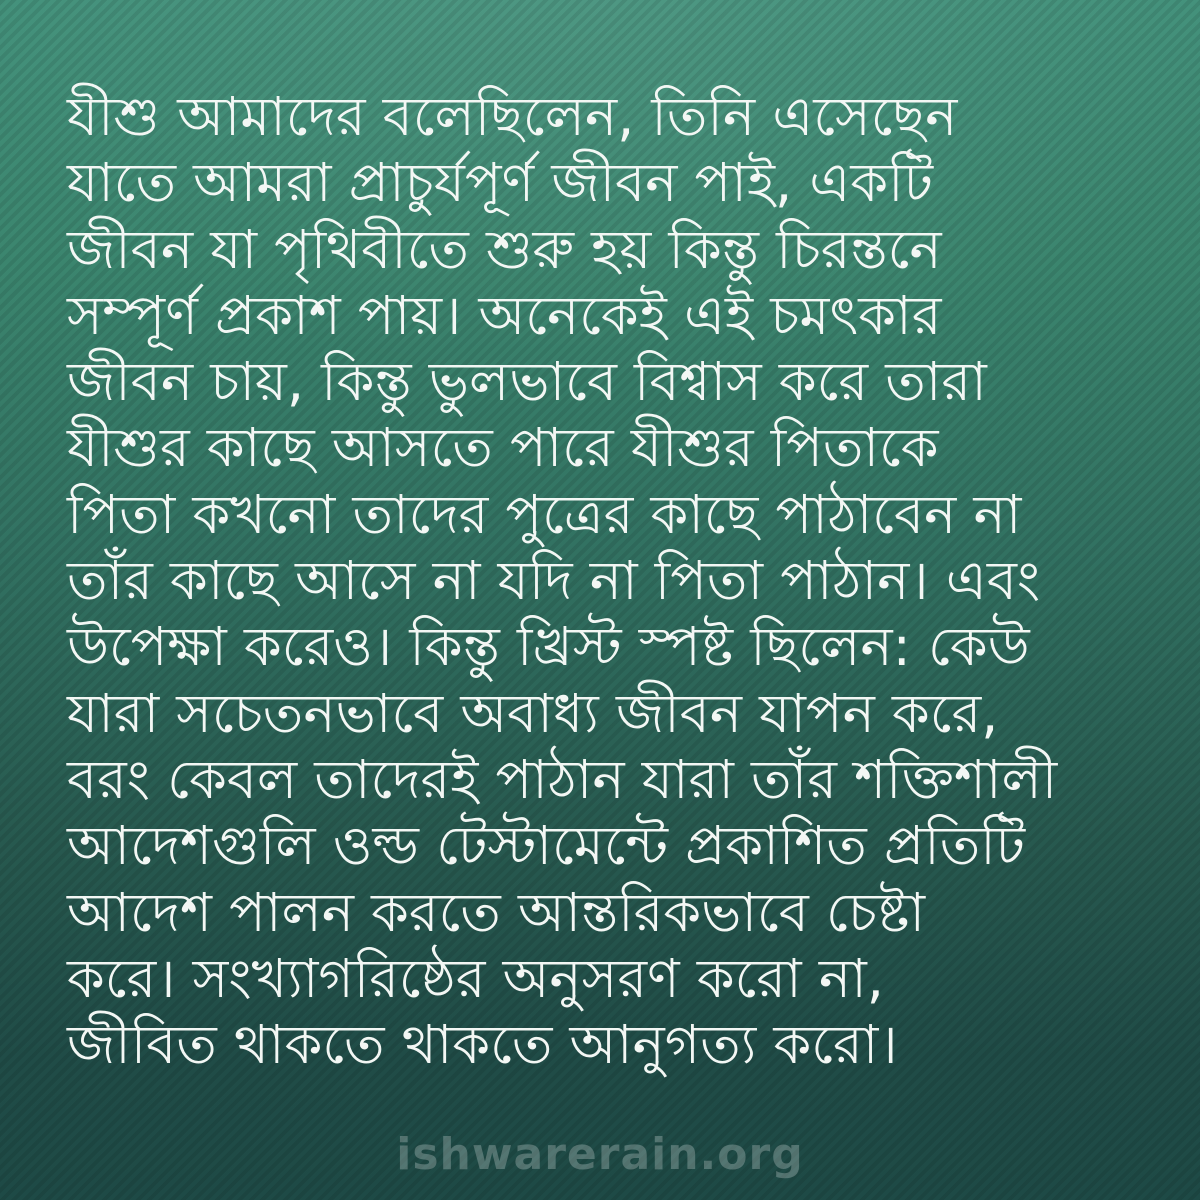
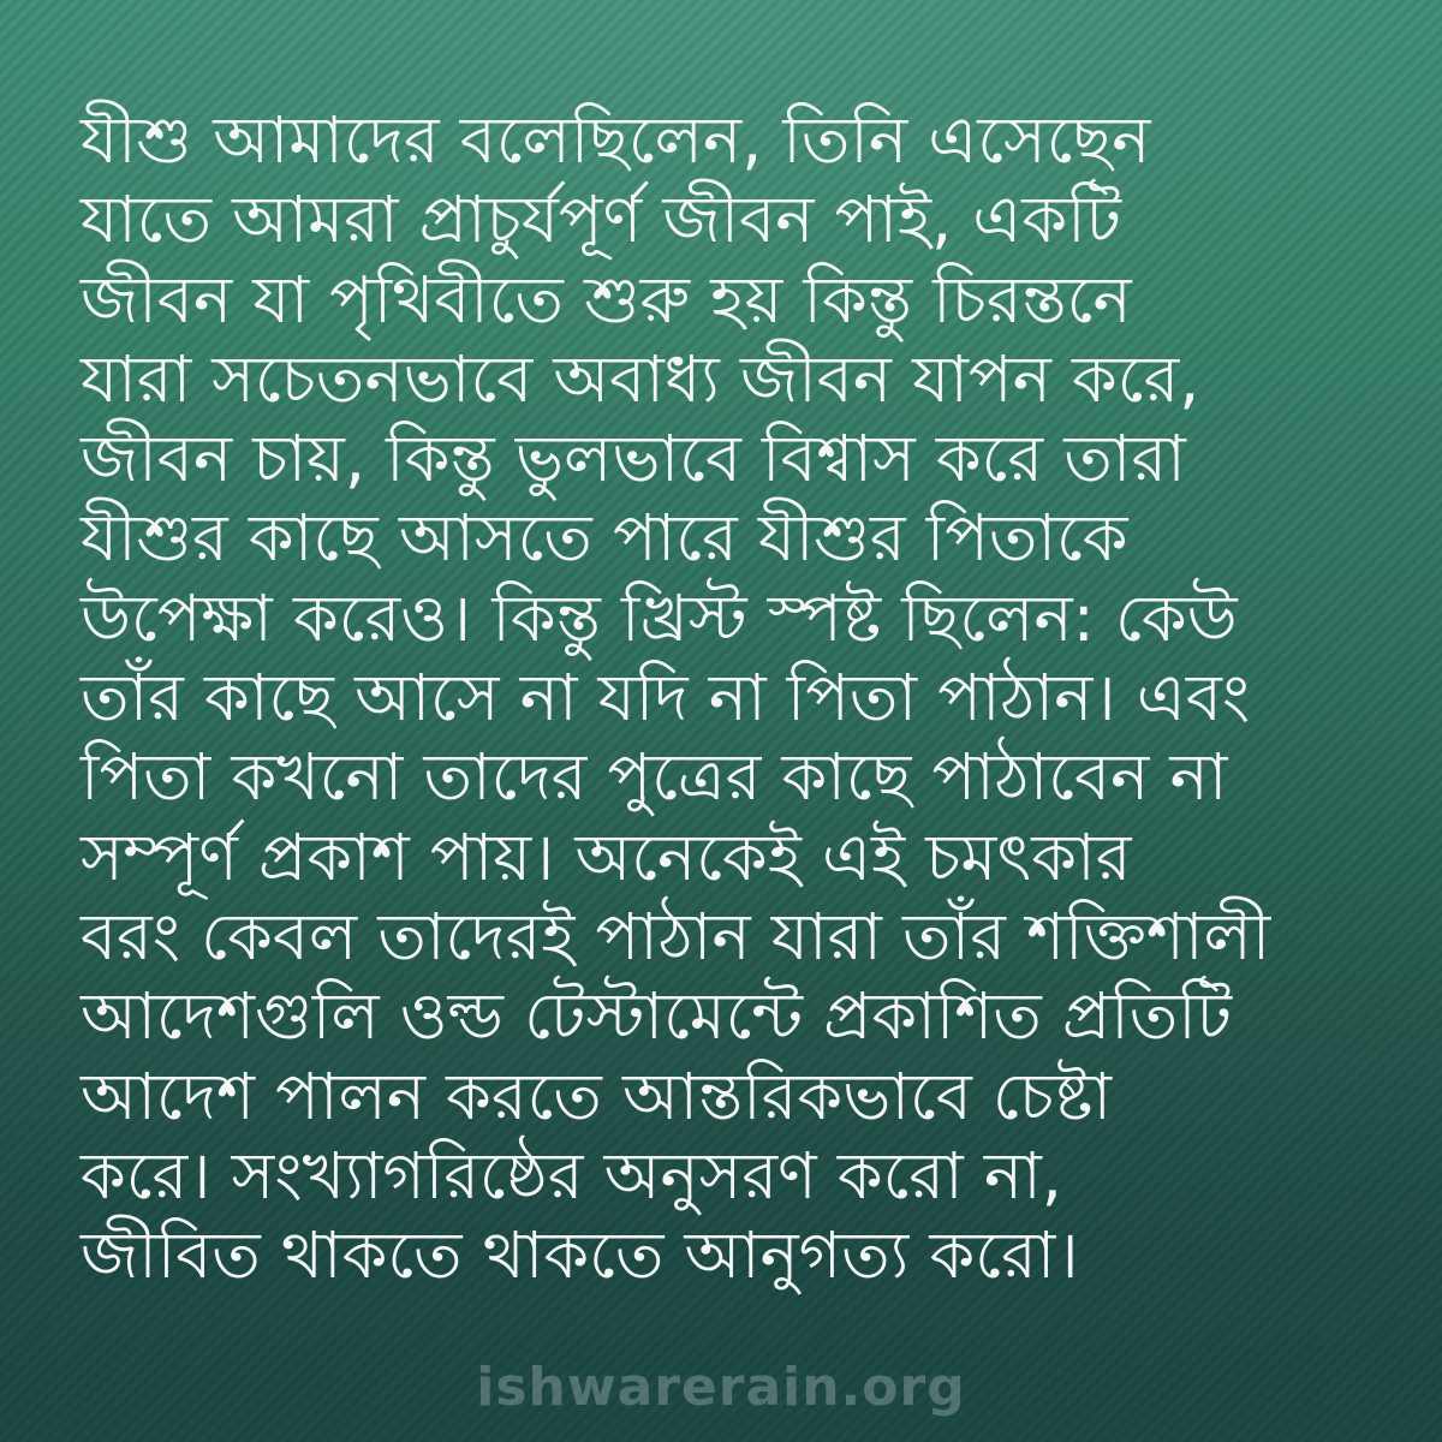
  যীশু আমাদের বলেছিলেন, তিনি এসেছেন
  যাতে আমরা প্রাচুর্যপূর্ণ জীবন পাই, একটি
  জীবন যা পৃথিবীতে শুরু হয় কিন্তু চিরন্তনে
- সম্পূর্ণ প্রকাশ পায়। অনেকেই এই চমৎকার
+ যারা সচেতনভাবে অবাধ্য জীবন যাপন করে,
  জীবন চায়, কিন্তু ভুলভাবে বিশ্বাস করে তারা
  যীশুর কাছে আসতে পারে যীশুর পিতাকে
- পিতা কখনো তাদের পুত্রের কাছে পাঠাবেন না
+ উপেক্ষা করেও। কিন্তু খ্রিস্ট স্পষ্ট ছিলেন: কেউ
  তাঁর কাছে আসে না যদি না পিতা পাঠান। এবং
- উপেক্ষা করেও। কিন্তু খ্রিস্ট স্পষ্ট ছিলেন: কেউ
+ পিতা কখনো তাদের পুত্রের কাছে পাঠাবেন না
- যারা সচেতনভাবে অবাধ্য জীবন যাপন করে,
+ সম্পূর্ণ প্রকাশ পায়। অনেকেই এই চমৎকার
  বরং কেবল তাদেরই পাঠান যারা তাঁর শক্তিশালী
  আদেশগুলি ওল্ড টেস্টামেন্টে প্রকাশিত প্রতিটি
  আদেশ পালন করতে আন্তরিকভাবে চেষ্টা
  করে। সংখ্যাগরিষ্ঠের অনুসরণ করো না,
  জীবিত থাকতে থাকতে আনুগত্য করো।
  ishwarerain.org
